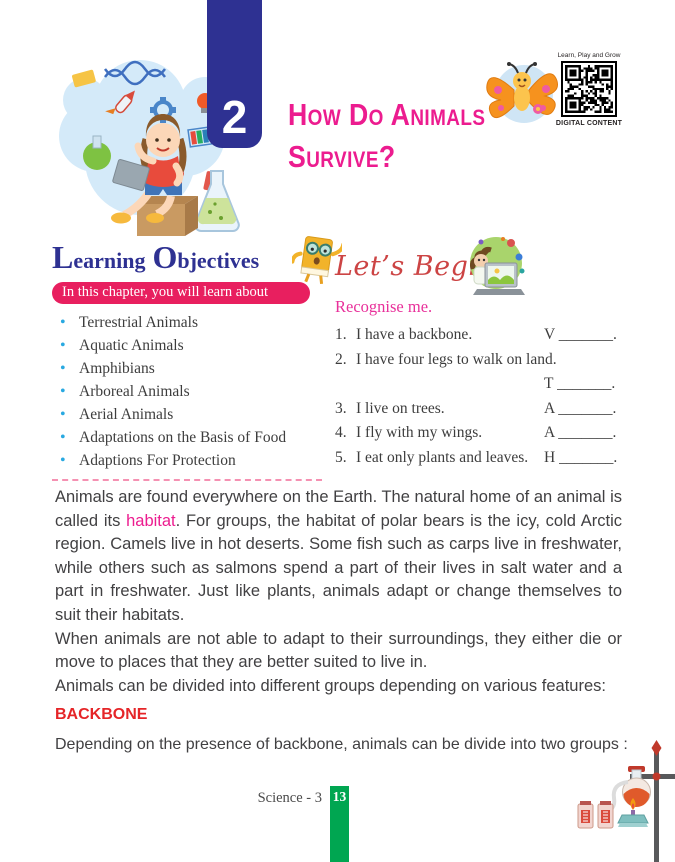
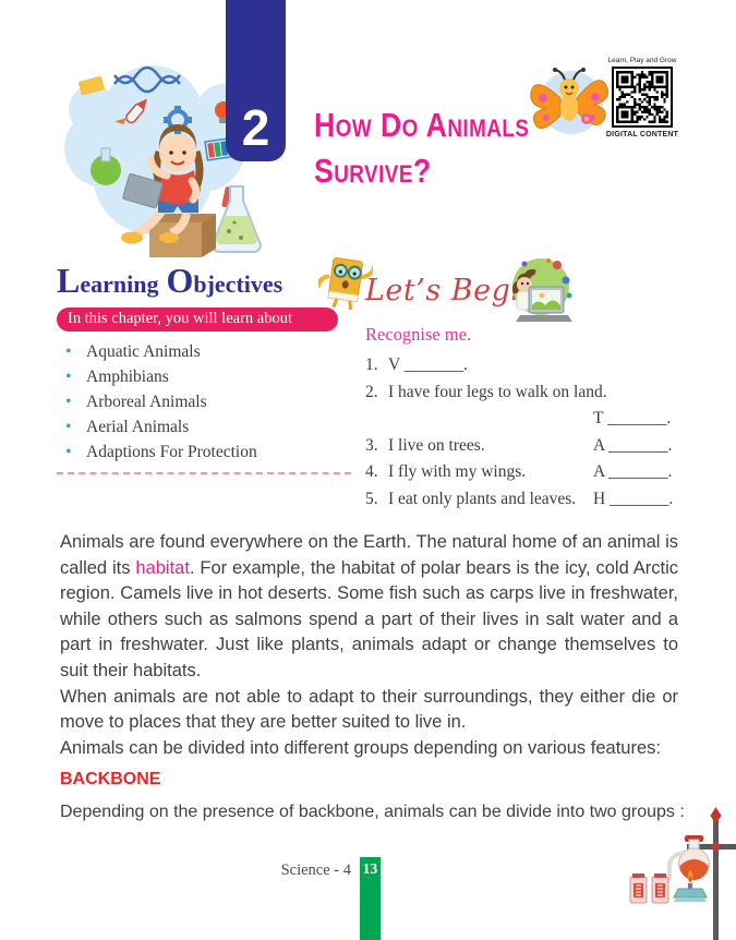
  2
  How Do Animals
  Survive?
  Learning Objectives
  In this chapter, you will learn about
- Terrestrial Animals
  Aquatic Animals
  Amphibians
  Arboreal Animals
  Aerial Animals
- Adaptations on the Basis of Food
  Adaptions For Protection
  Let’s Beg
  Recognise me.
  1.
- I have a backbone.
  V _______.
  2.
  I have four legs to walk on land.
  T _______.
  3.
  I live on trees.
  A _______.
  4.
  I fly with my wings.
  A _______.
  5.
  I eat only plants and leaves.
  H _______.
- Animals are found everywhere on the Earth. The natural home of an animal is called its habitat. For groups, the habitat of polar bears is the icy, cold Arctic region. Camels live in hot deserts. Some fish such as carps live in freshwater, while others such as salmons spend a part of their lives in salt water and a part in freshwater. Just like plants, animals adapt or change themselves to suit their habitats.
+ Animals are found everywhere on the Earth. The natural home of an animal is called its habitat. For example, the habitat of polar bears is the icy, cold Arctic region. Camels live in hot deserts. Some fish such as carps live in freshwater, while others such as salmons spend a part of their lives in salt water and a part in freshwater. Just like plants, animals adapt or change themselves to suit their habitats.
  When animals are not able to adapt to their surroundings, they either die or move to places that they are better suited to live in.
  Animals can be divided into different groups depending on various features:
  BACKBONE
  Depending on the presence of backbone, animals can be divide into two groups
- Science - 3
+ Science - 4
  13
